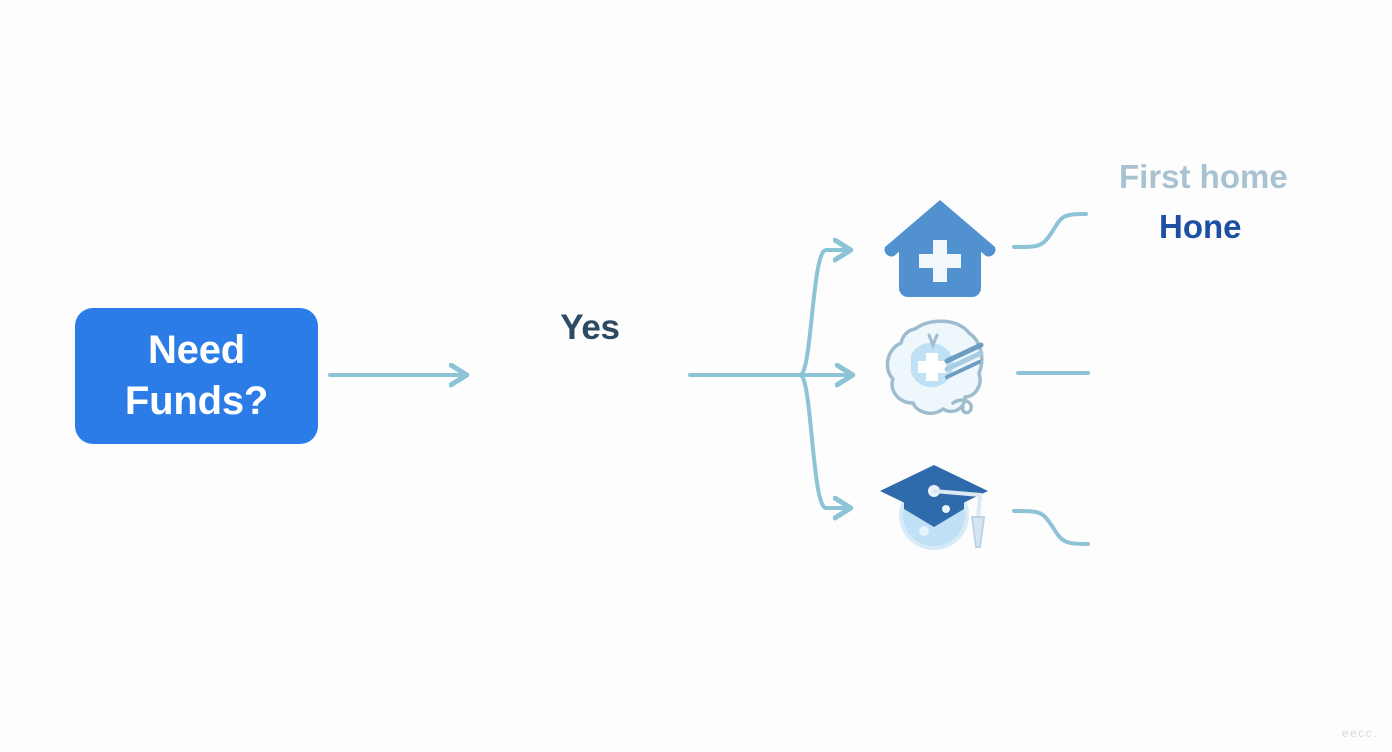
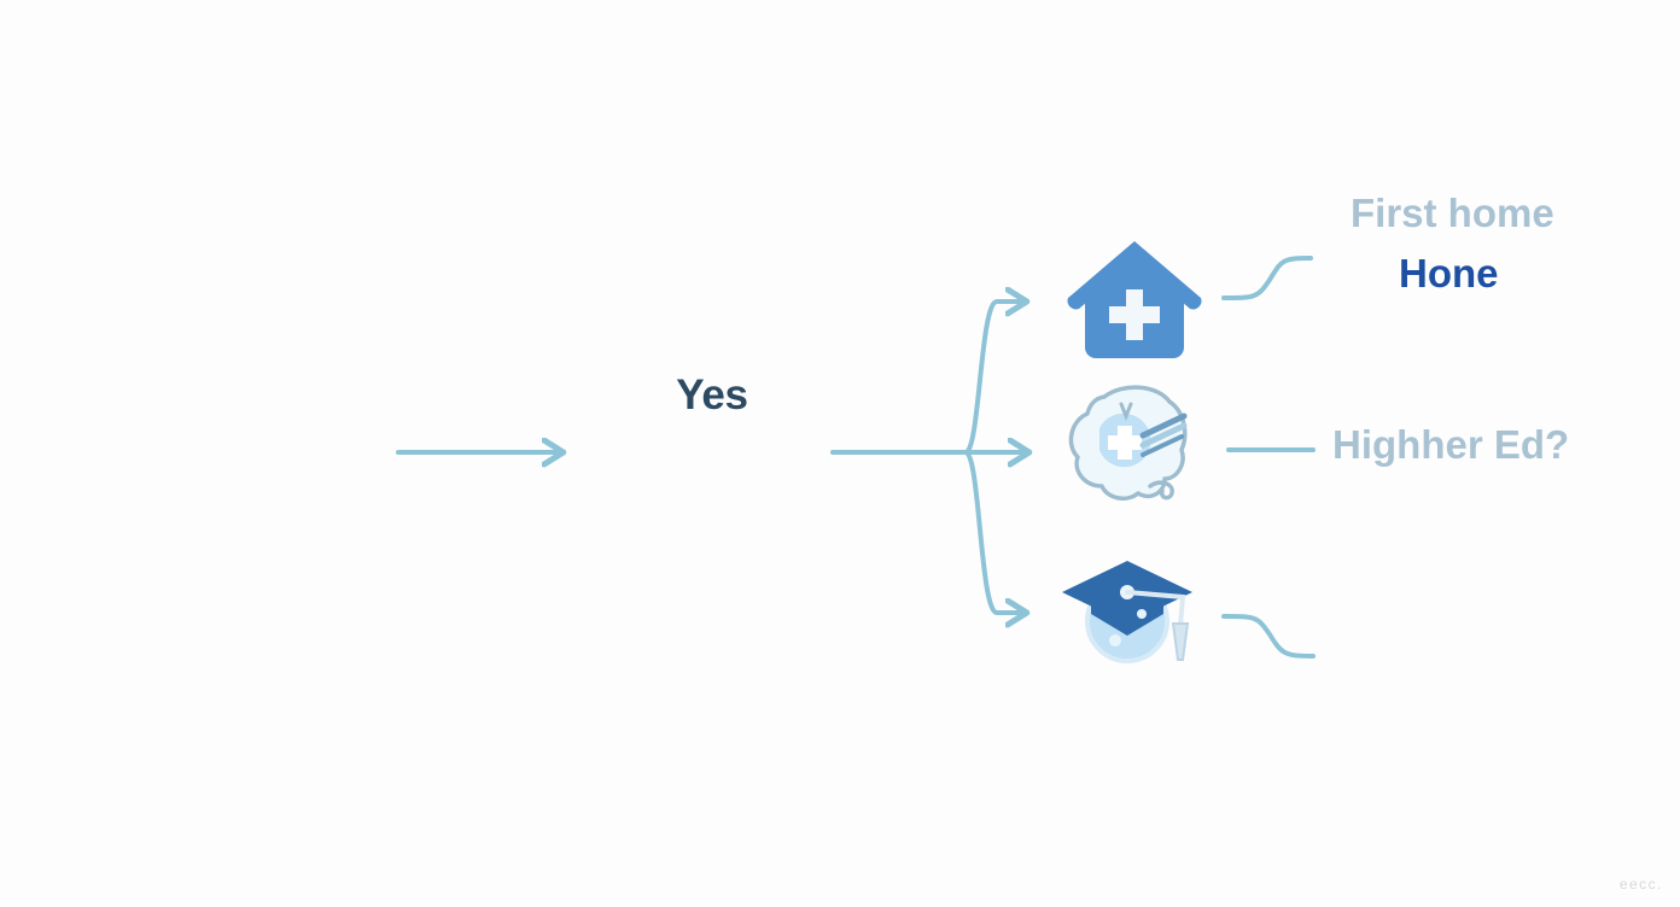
- Need
- Funds?
  Yes
  First home
  Hone
+ Highher Ed?
  eecc.
